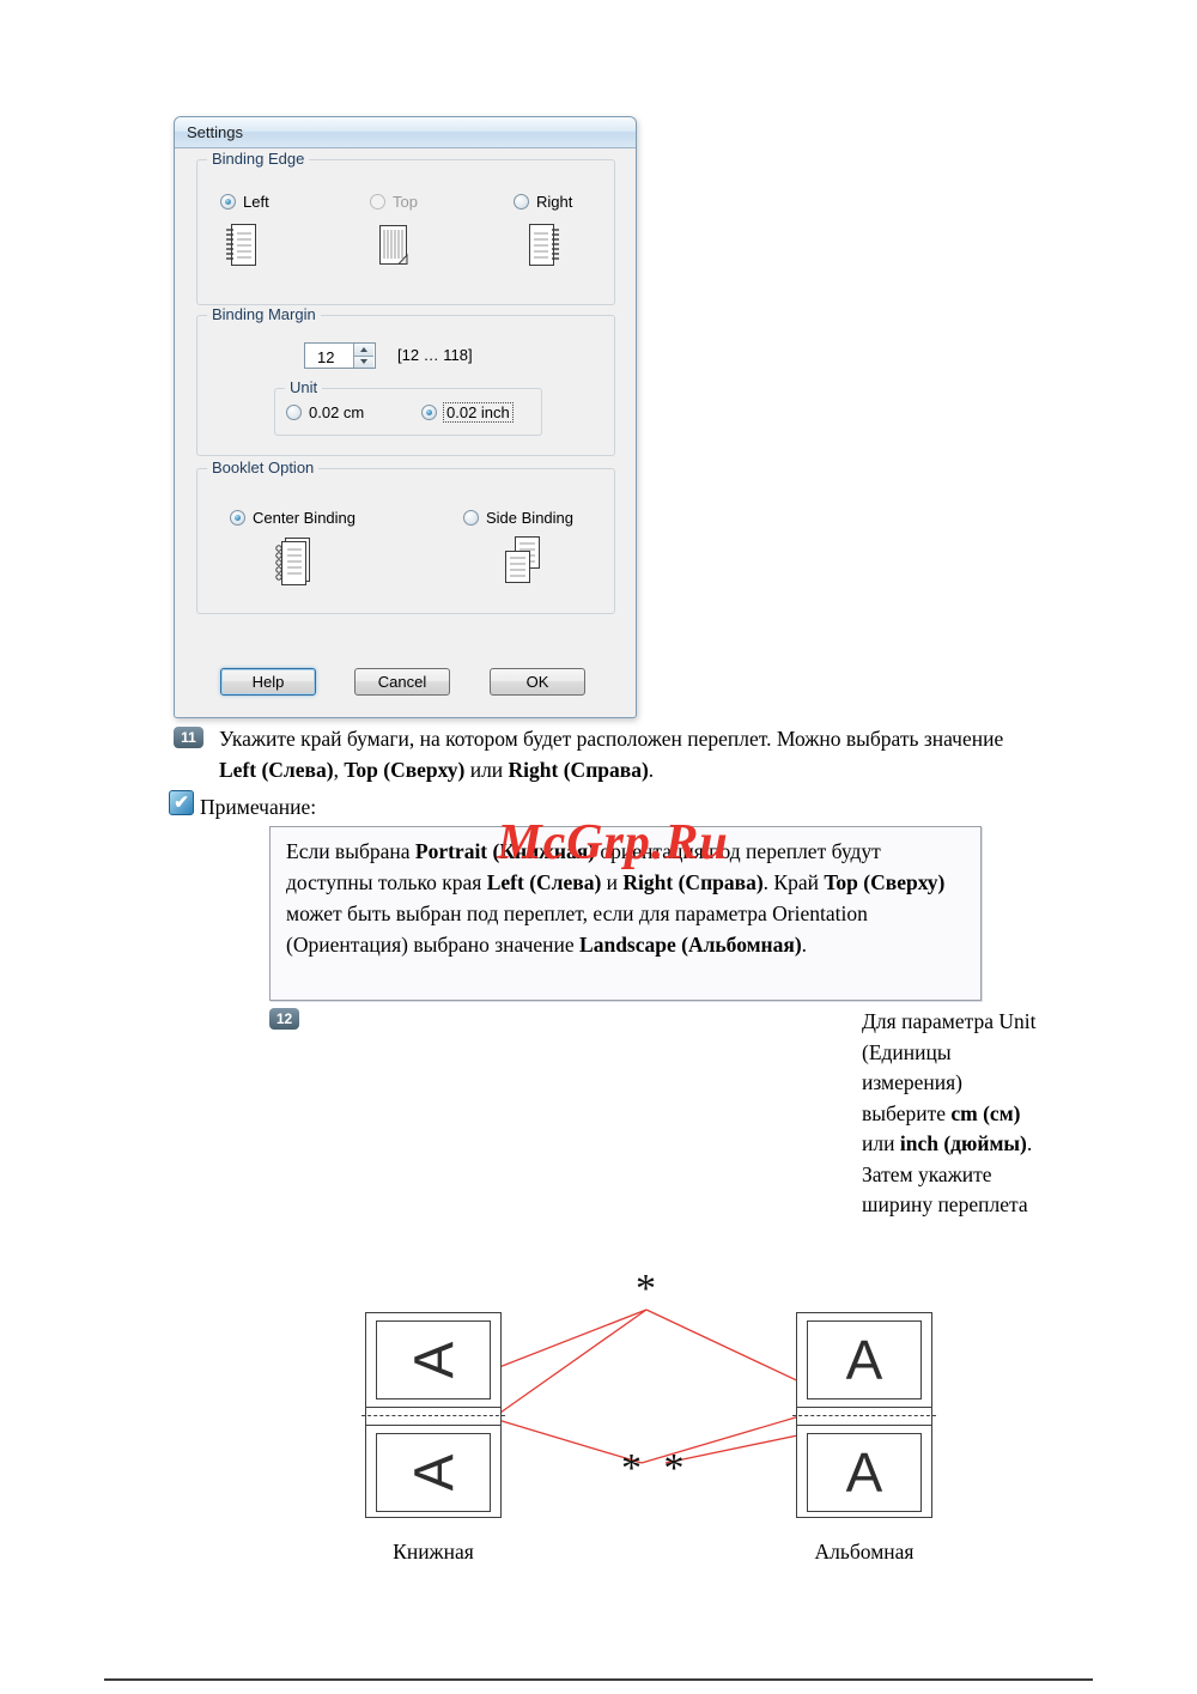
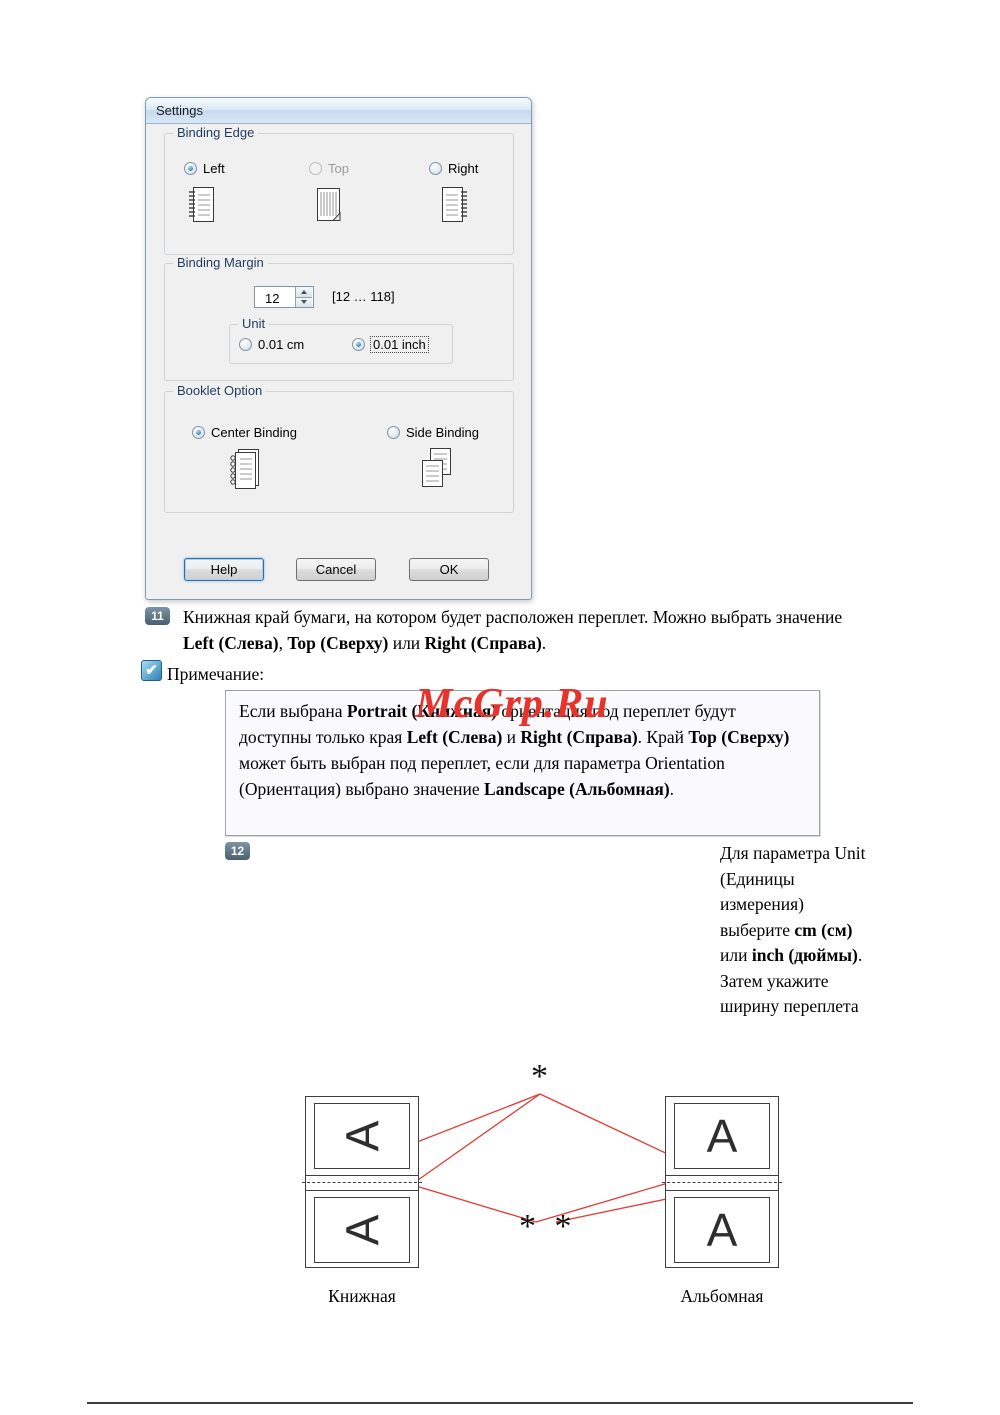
  Settings
  Binding Edge
  Left
  Top
  Right
  Binding Margin
  12
  [12 … 118]
  Unit
- 0.02 cm
+ 0.01 cm
- 0.02 inch
+ 0.01 inch
  Booklet Option
  Center Binding
  Side Binding
  Help
  Cancel
  OK
  11
- Укажите край бумаги, на котором будет расположен переплет. Можно выбрать значение Left (Слева), Top (Сверху) или Right (Справа).
+ Книжная край бумаги, на котором будет расположен переплет. Можно выбрать значение Left (Слева), Top (Сверху) или Right (Справа).
  ✔
  Примечание:
  Если выбрана Portrait (Книжная) ориентация под переплет будут доступны только края Left (Слева) и Right (Справа). Край Top (Сверху) может быть выбран под переплет, если для параметра Orientation (Ориентация) выбрано значение Landscape (Альбомная).
  McGrp.Ru
  12
  Для параметра Unit (Единицы измерения) выберите cm (см) или inch (дюймы). Затем укажите ширину переплета
  *
  * *
  A
  A
  Книжная
  Альбомная
